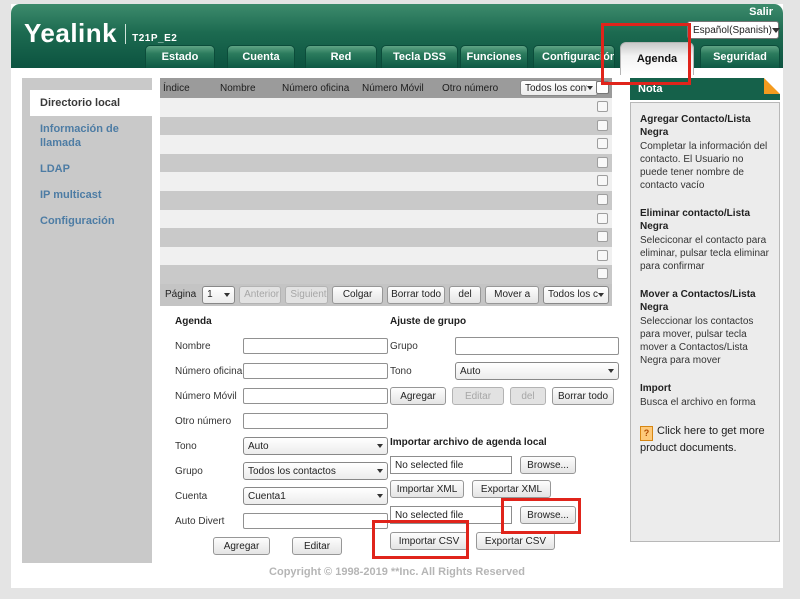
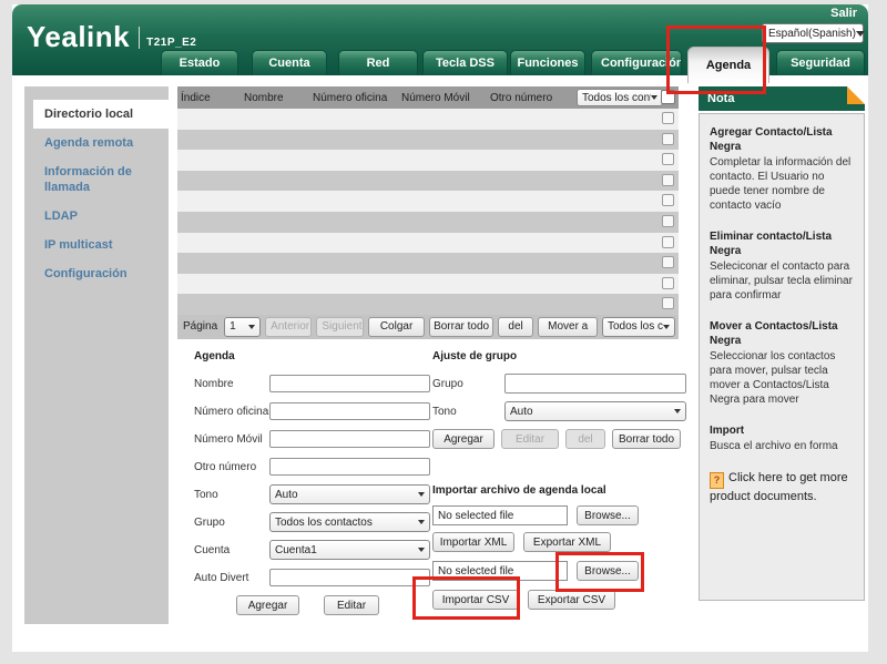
  Salir
  Yealink
  T21P_E2
  Español(Spanish)
  Estado
  Cuenta
  Red
  Tecla DSS
  Funciones
  Configuración
  Agenda
  Seguridad
  Directorio local
+ Agenda remota
  Información de llamada
  LDAP
  IP multicast
  Configuración
  Índice
  Nombre
  Número oficina
  Número Móvil
  Otro número
  Página
  1
  Anterior
  Siguient
  Colgar
  Borrar todo
  del
  Mover a
  Agenda
  Nombre
  Número oficina
  Número Móvil
  Otro número
  Tono
  Auto
  Grupo
  Todos los contactos
  Cuenta
  Cuenta1
  Auto Divert
  Agregar
  Editar
  Ajuste de grupo
  Grupo
  Tono
  Auto
  Agregar
  Editar
  del
  Borrar todo
  Importar archivo de agenda local
  No selected file
  Browse...
  Importar XML
  Exportar XML
  No selected file
  Browse...
  Importar CSV
  Exportar CSV
  Nota
  Agregar Contacto/Lista Negra
  Completar la información del contacto. El Usuario no puede tener nombre de contacto vacío
  Eliminar contacto/Lista Negra
  Seleciconar el contacto para eliminar, pulsar tecla eliminar para confirmar
  Mover a Contactos/Lista Negra
  Seleccionar los contactos para mover, pulsar tecla mover a Contactos/Lista Negra para mover
  Import
  Busca el archivo en forma
  ? Click here to get more product documents.
- Copyright © 1998-2019 **Inc. All Rights Reserved
